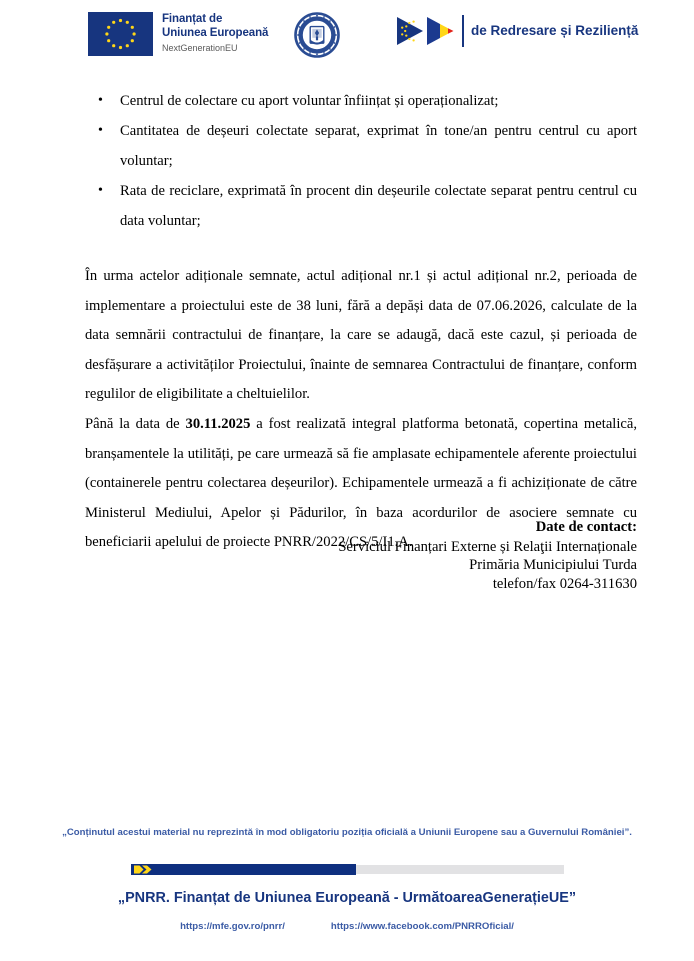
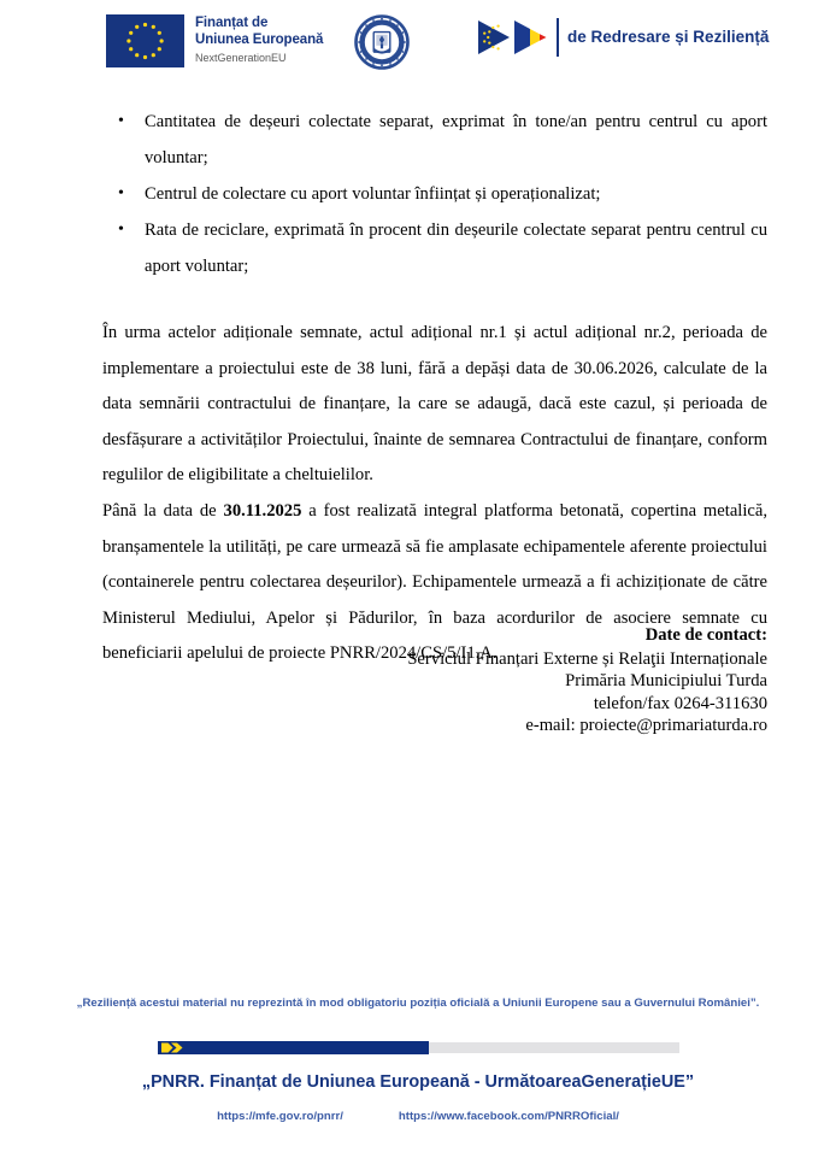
  Finanțat de
  Uniunea Europeană
  NextGenerationEU
  de Redresare și Reziliență
  •
- Centrul de colectare cu aport voluntar înființat și operaționalizat;
+ Cantitatea de deșeuri colectate separat, exprimat în tone/an pentru centrul cu aport voluntar;
  •
- Cantitatea de deșeuri colectate separat, exprimat în tone/an pentru centrul cu aport voluntar;
+ Centrul de colectare cu aport voluntar înființat și operaționalizat;
  •
- Rata de reciclare, exprimată în procent din deșeurile colectate separat pentru centrul cu data voluntar;
+ Rata de reciclare, exprimată în procent din deșeurile colectate separat pentru centrul cu aport voluntar;
- În urma actelor adiționale semnate, actul adițional nr.1 și actul adițional nr.2, perioada de implementare a proiectului este de 38 luni, fără a depăși data de 07.06.2026, calculate de la data semnării contractului de finanțare, la care se adaugă, dacă este cazul, și perioada de desfășurare a activităților Proiectului, înainte de semnarea Contractului de finanțare, conform regulilor de eligibilitate a cheltuielilor.
+ În urma actelor adiționale semnate, actul adițional nr.1 și actul adițional nr.2, perioada de implementare a proiectului este de 38 luni, fără a depăși data de 30.06.2026, calculate de la data semnării contractului de finanțare, la care se adaugă, dacă este cazul, și perioada de desfășurare a activităților Proiectului, înainte de semnarea Contractului de finanțare, conform regulilor de eligibilitate a cheltuielilor.
- Până la data de 30.11.2025 a fost realizată integral platforma betonată, copertina metalică, branșamentele la utilități, pe care urmează să fie amplasate echipamentele aferente proiectului (containerele pentru colectarea deșeurilor). Echipamentele urmează a fi achiziționate de către Ministerul Mediului, Apelor și Pădurilor, în baza acordurilor de asociere semnate cu beneficiarii apelului de proiecte PNRR/2022/CS/5/I1.A.
+ Până la data de 30.11.2025 a fost realizată integral platforma betonată, copertina metalică, branșamentele la utilități, pe care urmează să fie amplasate echipamentele aferente proiectului (containerele pentru colectarea deșeurilor). Echipamentele urmează a fi achiziționate de către Ministerul Mediului, Apelor și Pădurilor, în baza acordurilor de asociere semnate cu beneficiarii apelului de proiecte PNRR/2024/CS/5/I1.A.
  Date de contact:
  Serviciul Finanțari Externe și Relaţii Internaționale
  Primăria Municipiului Turda
  telefon/fax 0264-311630
+ e-mail: proiecte@primariaturda.ro
- „Conținutul acestui material nu reprezintă în mod obligatoriu poziția oficială a Uniunii Europene sau a Guvernului României”.
+ „Reziliență acestui material nu reprezintă în mod obligatoriu poziția oficială a Uniunii Europene sau a Guvernului României”.
  „PNRR. Finanțat de Uniunea Europeană - UrmătoareaGenerațieUE”
  https://mfe.gov.ro/pnrr/
  https://www.facebook.com/PNRROficial/
